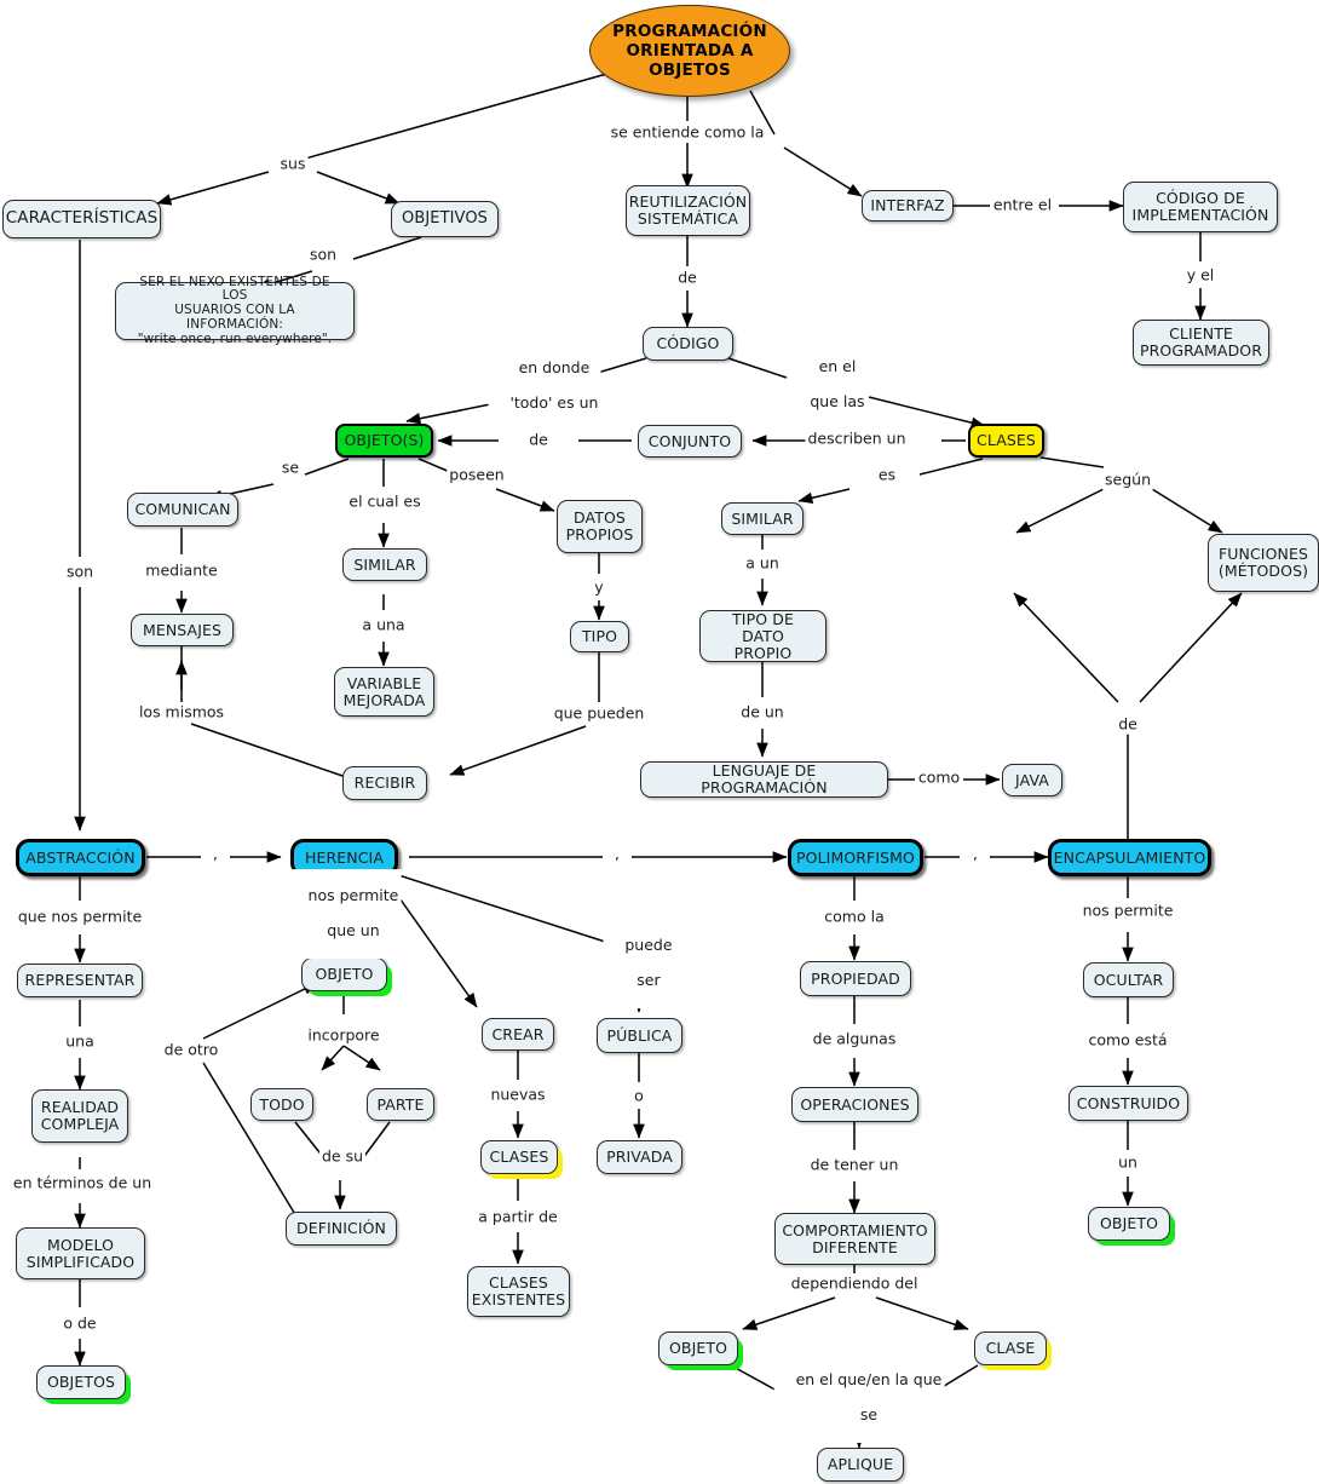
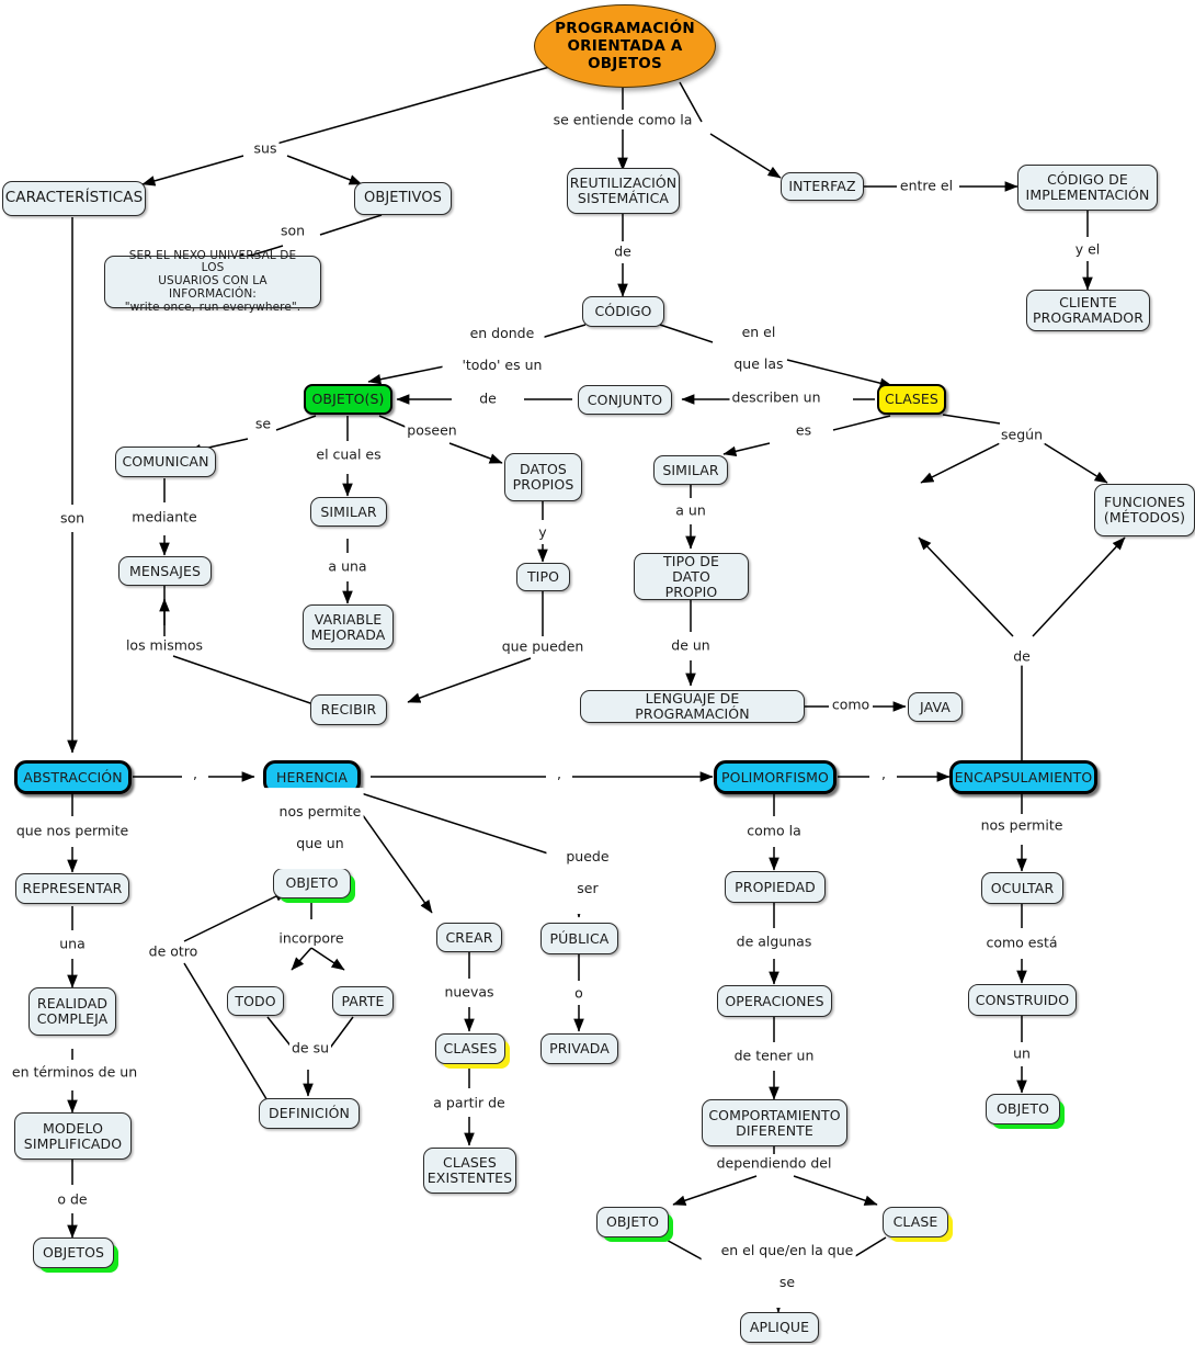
  PROGRAMACIÓN ORIENTADA A OBJETOS
  CARACTERÍSTICAS
  OBJETIVOS
- SER EL NEXO EXISTENTES DE LOS
+ SER EL NEXO UNIVERSAL DE LOS
  USUARIOS CON LA INFORMACIÓN:
  "write once, run everywhere".
  REUTILIZACIÓN
  SISTEMÁTICA
  INTERFAZ
  CÓDIGO DE
  IMPLEMENTACIÓN
  CLIENTE
  PROGRAMADOR
  CÓDIGO
  OBJETO(S)
  CONJUNTO
  CLASES
  COMUNICAN
  MENSAJES
  SIMILAR
  VARIABLE
  MEJORADA
  DATOS
  PROPIOS
  TIPO
  RECIBIR
  SIMILAR
  TIPO DE DATO
  PROPIO
  LENGUAJE DE PROGRAMACIÓN
  JAVA
  FUNCIONES
  (MÉTODOS)
  ABSTRACCIÓN
  HERENCIA
  POLIMORFISMO
  ENCAPSULAMIENTO
  REPRESENTAR
  REALIDAD
  COMPLEJA
  MODELO
  SIMPLIFICADO
  OBJETOS
  OBJETO
  TODO
  PARTE
  DEFINICIÓN
  CREAR
  CLASES
  CLASES
  EXISTENTES
  PÚBLICA
  PRIVADA
  PROPIEDAD
  OPERACIONES
  COMPORTAMIENTO
  DIFERENTE
  OBJETO
  CLASE
  APLIQUE
  OCULTAR
  CONSTRUIDO
  OBJETO
  sus
  se entiende como la
  son
  entre el
  y el
  de
  en donde
  'todo' es un
  en el
  que las
  de
  describen un
  se
  el cual es
  poseen
  es
  según
  mediante
  a una
  y
  a un
  los mismos
  que pueden
  de un
  como
  de
  son
  ,
  ,
  ,
  que nos permite
  nos permite
  que un
  puede
  ser
  como la
  nos permite
  una
  en términos de un
  o de
  de otro
  incorpore
  de su
  nuevas
  a partir de
  o
  de algunas
  de tener un
  dependiendo del
  en el que/en la que
  se
  como está
  un
